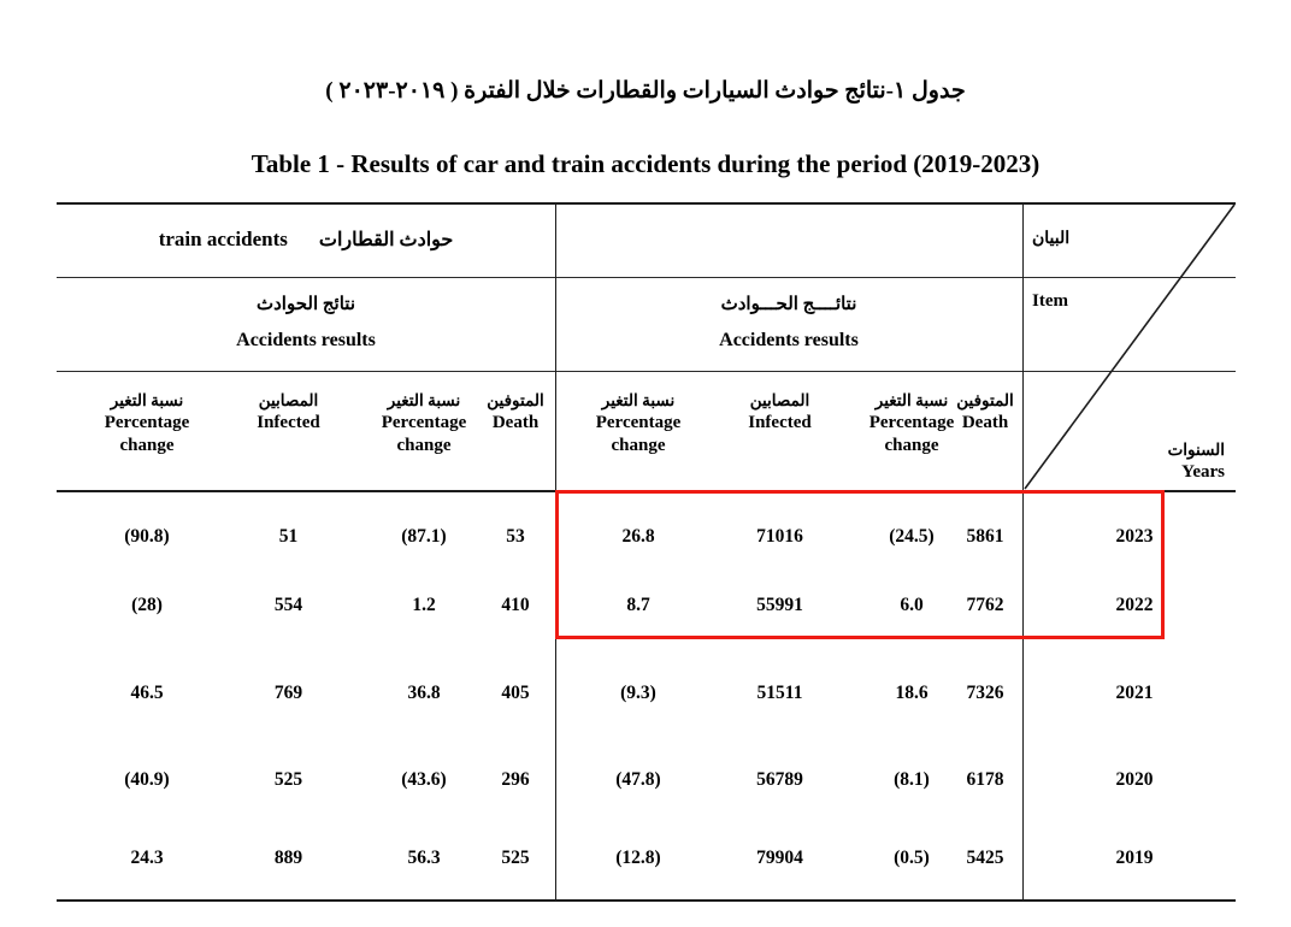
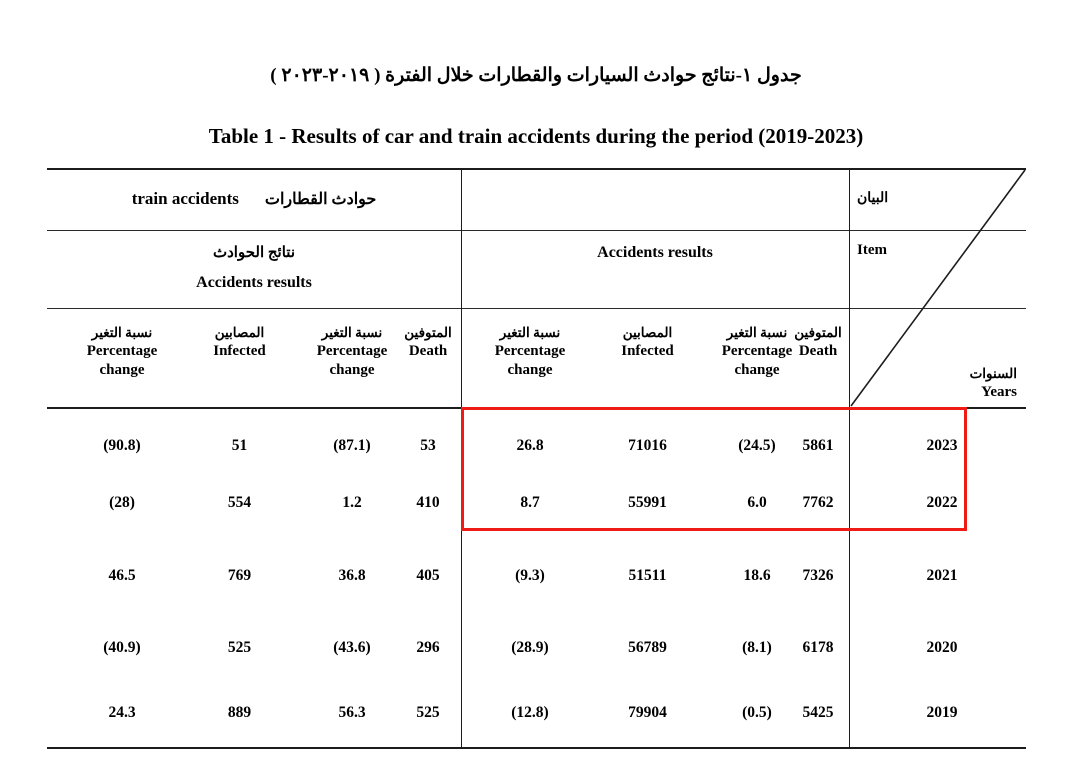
  جدول ١-نتائج حوادث السيارات والقطارات خلال الفترة ( ٢٠١٩-٢٠٢٣ )
  Table 1 - Results of car and train accidents during the period (2019-2023)
  train accidents حوادث القطارات
  البيان
  نتائج الحوادث
  Accidents results
- نتائــــج الحـــوادث
  Accidents results
  Item
  نسبة التغير
  Percentage
  change
  المصابين
  Infected
  نسبة التغير
  Percentage
  change
  المتوفين
  Death
  نسبة التغير
  Percentage
  change
  المصابين
  Infected
  نسبة التغير
  Percentage
  change
  المتوفين
  Death
  السنوات
  Years
  (90.8)
  51
  (87.1)
  53
  26.8
  71016
  (24.5)
  5861
  2023
  (28)
  554
  1.2
  410
  8.7
  55991
  6.0
  7762
  2022
  46.5
  769
  36.8
  405
  (9.3)
  51511
  18.6
  7326
  2021
  (40.9)
  525
  (43.6)
  296
- (47.8)
+ (28.9)
  56789
  (8.1)
  6178
  2020
  24.3
  889
  56.3
  525
  (12.8)
  79904
  (0.5)
  5425
  2019
